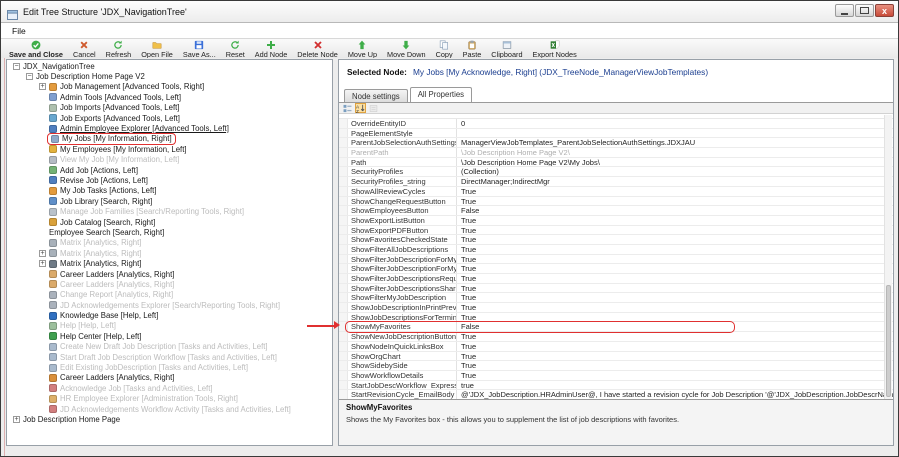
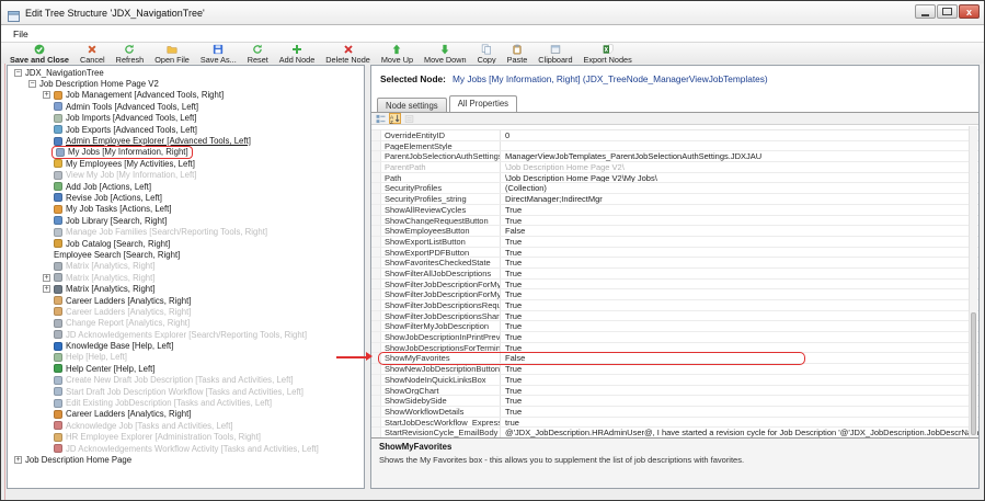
  Edit Tree Structure 'JDX_NavigationTree'
  File
  Save and Close
  Cancel
  Refresh
  Open File
  Save As...
  Reset
  Add Node
  Delete Node
  Move Up
  Move Down
  Copy
  Paste
  Clipboard
  Export Nodes
  JDX_NavigationTree
  Job Description Home Page V2
  Job Management [Advanced Tools, Right]
  Admin Tools [Advanced Tools, Left]
  Job Imports [Advanced Tools, Left]
  Job Exports [Advanced Tools, Left]
  Admin Employee Explorer [Advanced Tools, Left]
  My Jobs [My Information, Right]
- My Employees [My Information, Left]
+ My Employees [My Activities, Left]
  View My Job [My Information, Left]
  Add Job [Actions, Left]
  Revise Job [Actions, Left]
  My Job Tasks [Actions, Left]
  Job Library [Search, Right]
  Manage Job Families [Search/Reporting Tools, Right]
  Job Catalog [Search, Right]
  Employee Search [Search, Right]
  Matrix [Analytics, Right]
  Matrix [Analytics, Right]
  Matrix [Analytics, Right]
  Career Ladders [Analytics, Right]
  Career Ladders [Analytics, Right]
  Change Report [Analytics, Right]
  JD Acknowledgements Explorer [Search/Reporting Tools, Right]
  Knowledge Base [Help, Left]
  Help [Help, Left]
  Help Center [Help, Left]
  Create New Draft Job Description [Tasks and Activities, Left]
  Start Draft Job Description Workflow [Tasks and Activities, Left]
  Edit Existing JobDescription [Tasks and Activities, Left]
  Career Ladders [Analytics, Right]
  Acknowledge Job [Tasks and Activities, Left]
  HR Employee Explorer [Administration Tools, Right]
  JD Acknowledgements Workflow Activity [Tasks and Activities, Left]
  Job Description Home Page
- Selected Node: My Jobs [My Acknowledge, Right] (JDX_TreeNode_ManagerViewJobTemplates)
+ Selected Node: My Jobs [My Information, Right] (JDX_TreeNode_ManagerViewJobTemplates)
  Node settings
  All Properties
  OverrideEntityID
  0
  PageElementStyle
  ParentJobSelectionAuthSettings
  ManagerViewJobTemplates_ParentJobSelectionAuthSettings.JDXJAU
  ParentPath
  \Job Description Home Page V2\
  Path
  \Job Description Home Page V2\My Jobs\
  SecurityProfiles
  (Collection)
  SecurityProfiles_string
  DirectManager;IndirectMgr
  ShowAllReviewCycles
  True
  ShowChangeRequestButton
  True
  ShowEmployeesButton
  False
  ShowExportListButton
  True
  ShowExportPDFButton
  True
  ShowFavoritesCheckedState
  True
  ShowFilterAllJobDescriptions
  True
  ShowFilterJobDescriptionForMy
  True
  ShowFilterJobDescriptionForMy
  True
  ShowFilterJobDescriptionsRequ
  True
  ShowFilterJobDescriptionsShar
  True
  ShowFilterMyJobDescription
  True
  ShowJobDescriptionInPrintPrev
  True
  ShowJobDescriptionsForTermin
  True
  ShowMyFavorites
  False
  ShowNewJobDescriptionButton
  True
  ShowNodeInQuickLinksBox
  True
  ShowOrgChart
  True
  ShowSidebySide
  True
  ShowWorkflowDetails
  True
  StartJobDescWorkflow_Express
  true
  StartRevisionCycle_EmailBody
  @'JDX_JobDescription.HRAdminUser@, I have started a revision cycle for Job Description '@'JDX_JobDescription.JobDescrN
  ShowMyFavorites
  Shows the My Favorites box - this allows you to supplement the list of job descriptions with favorites.
